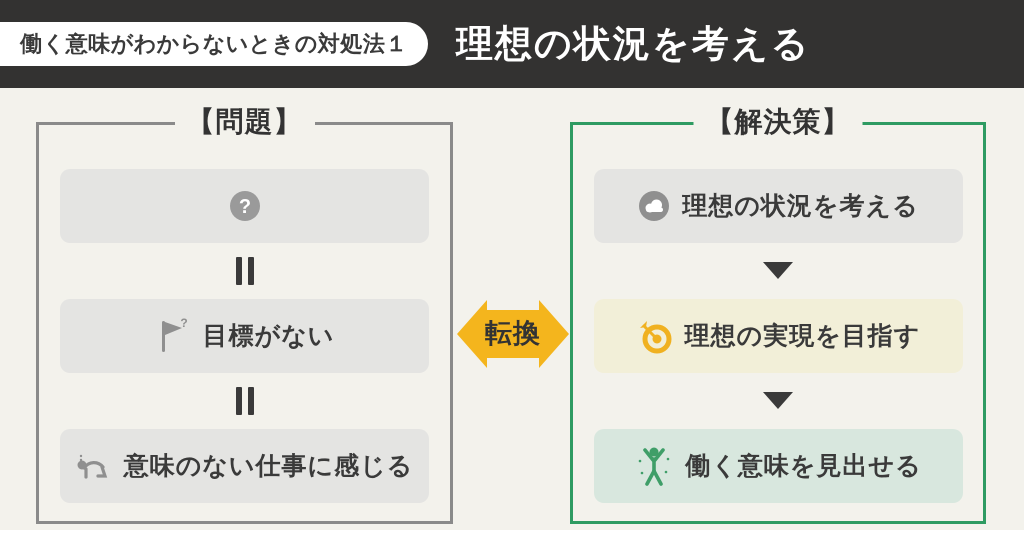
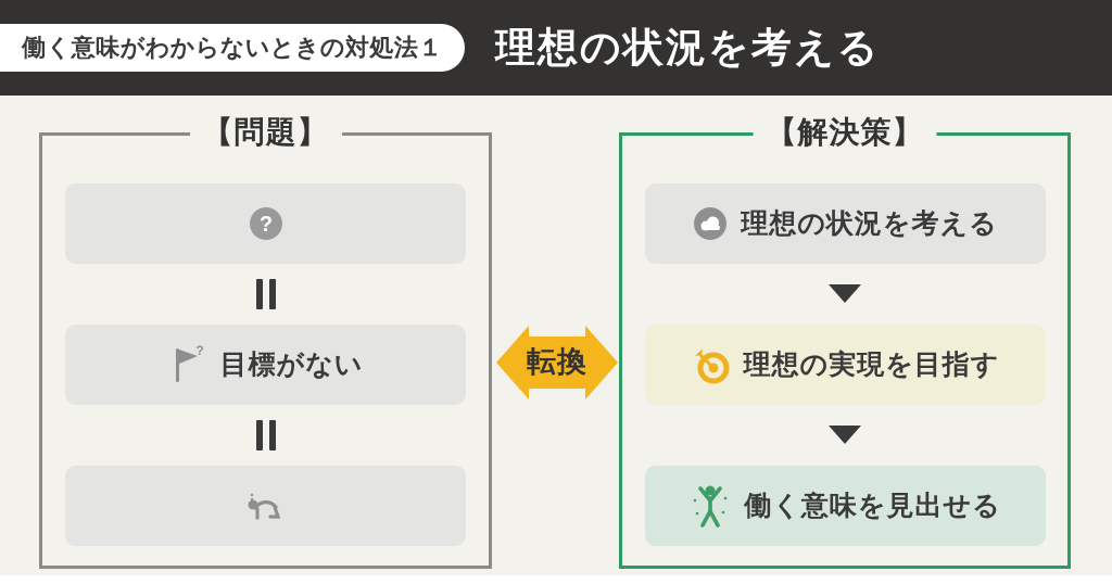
  働く意味がわからないときの対処法１
  理想の状況を考える
  【問題】
  ?
  ?
  目標がない
- 意味のない仕事に感じる
  転換
  【解決策】
  理想の状況を考える
  理想の実現を目指す
  働く意味を見出せる
